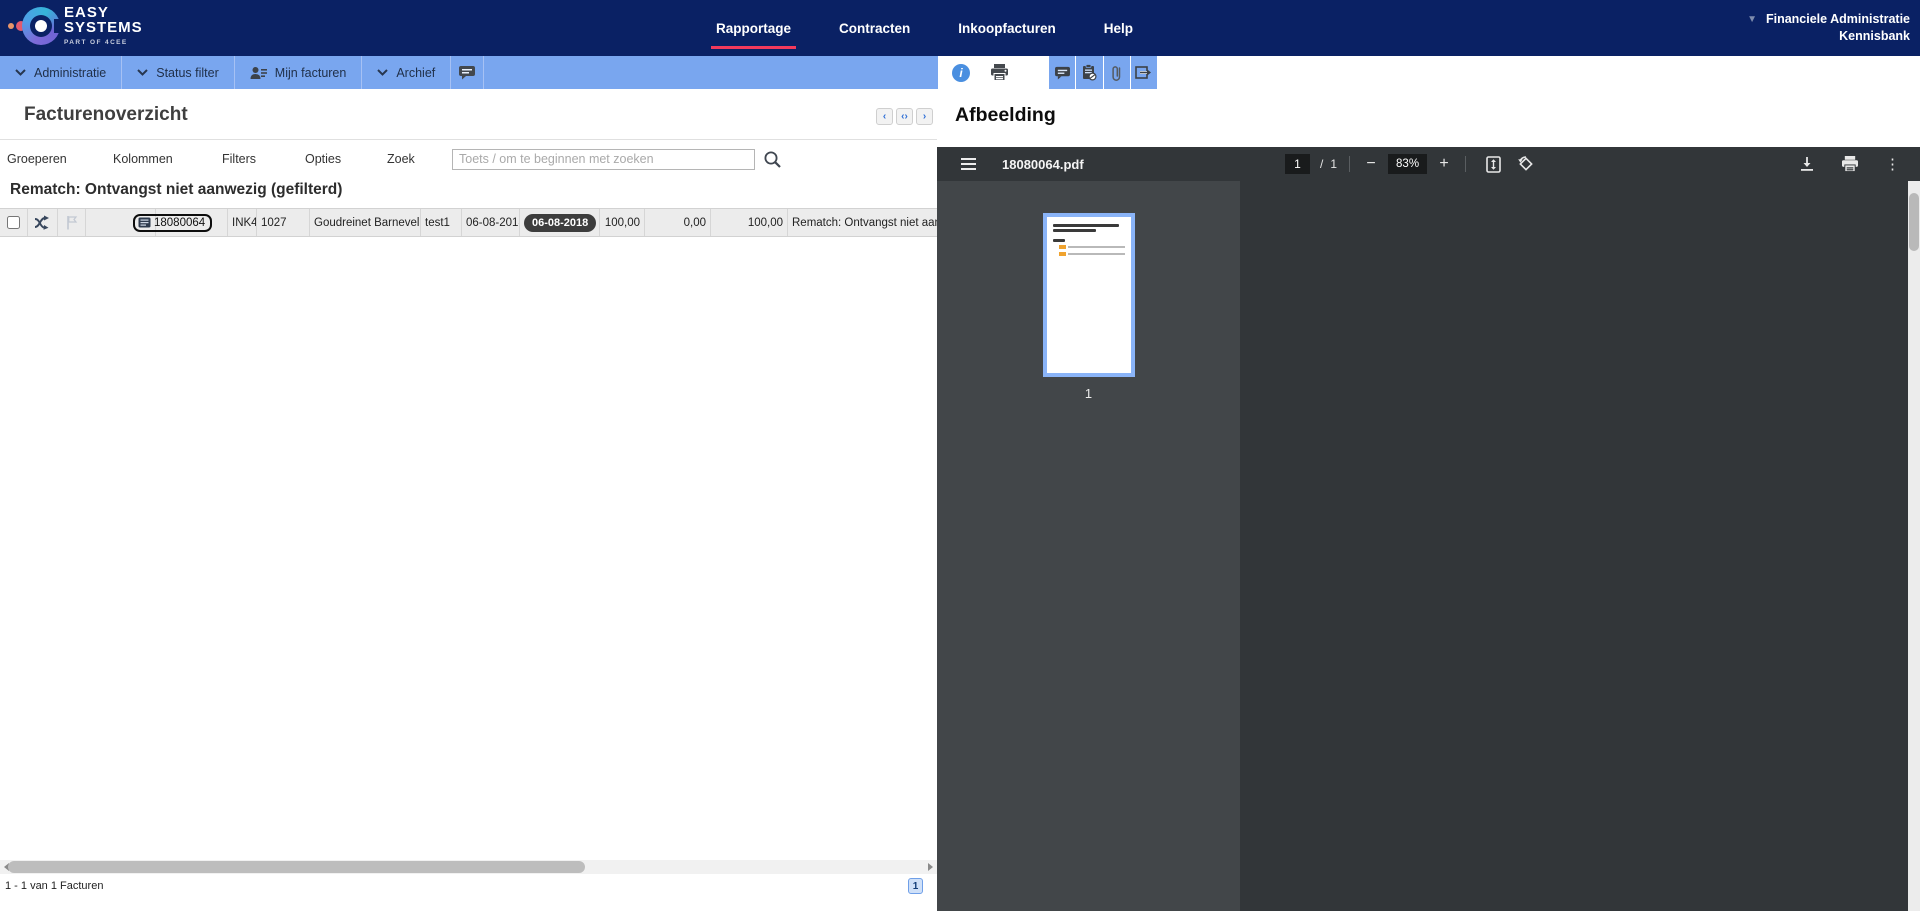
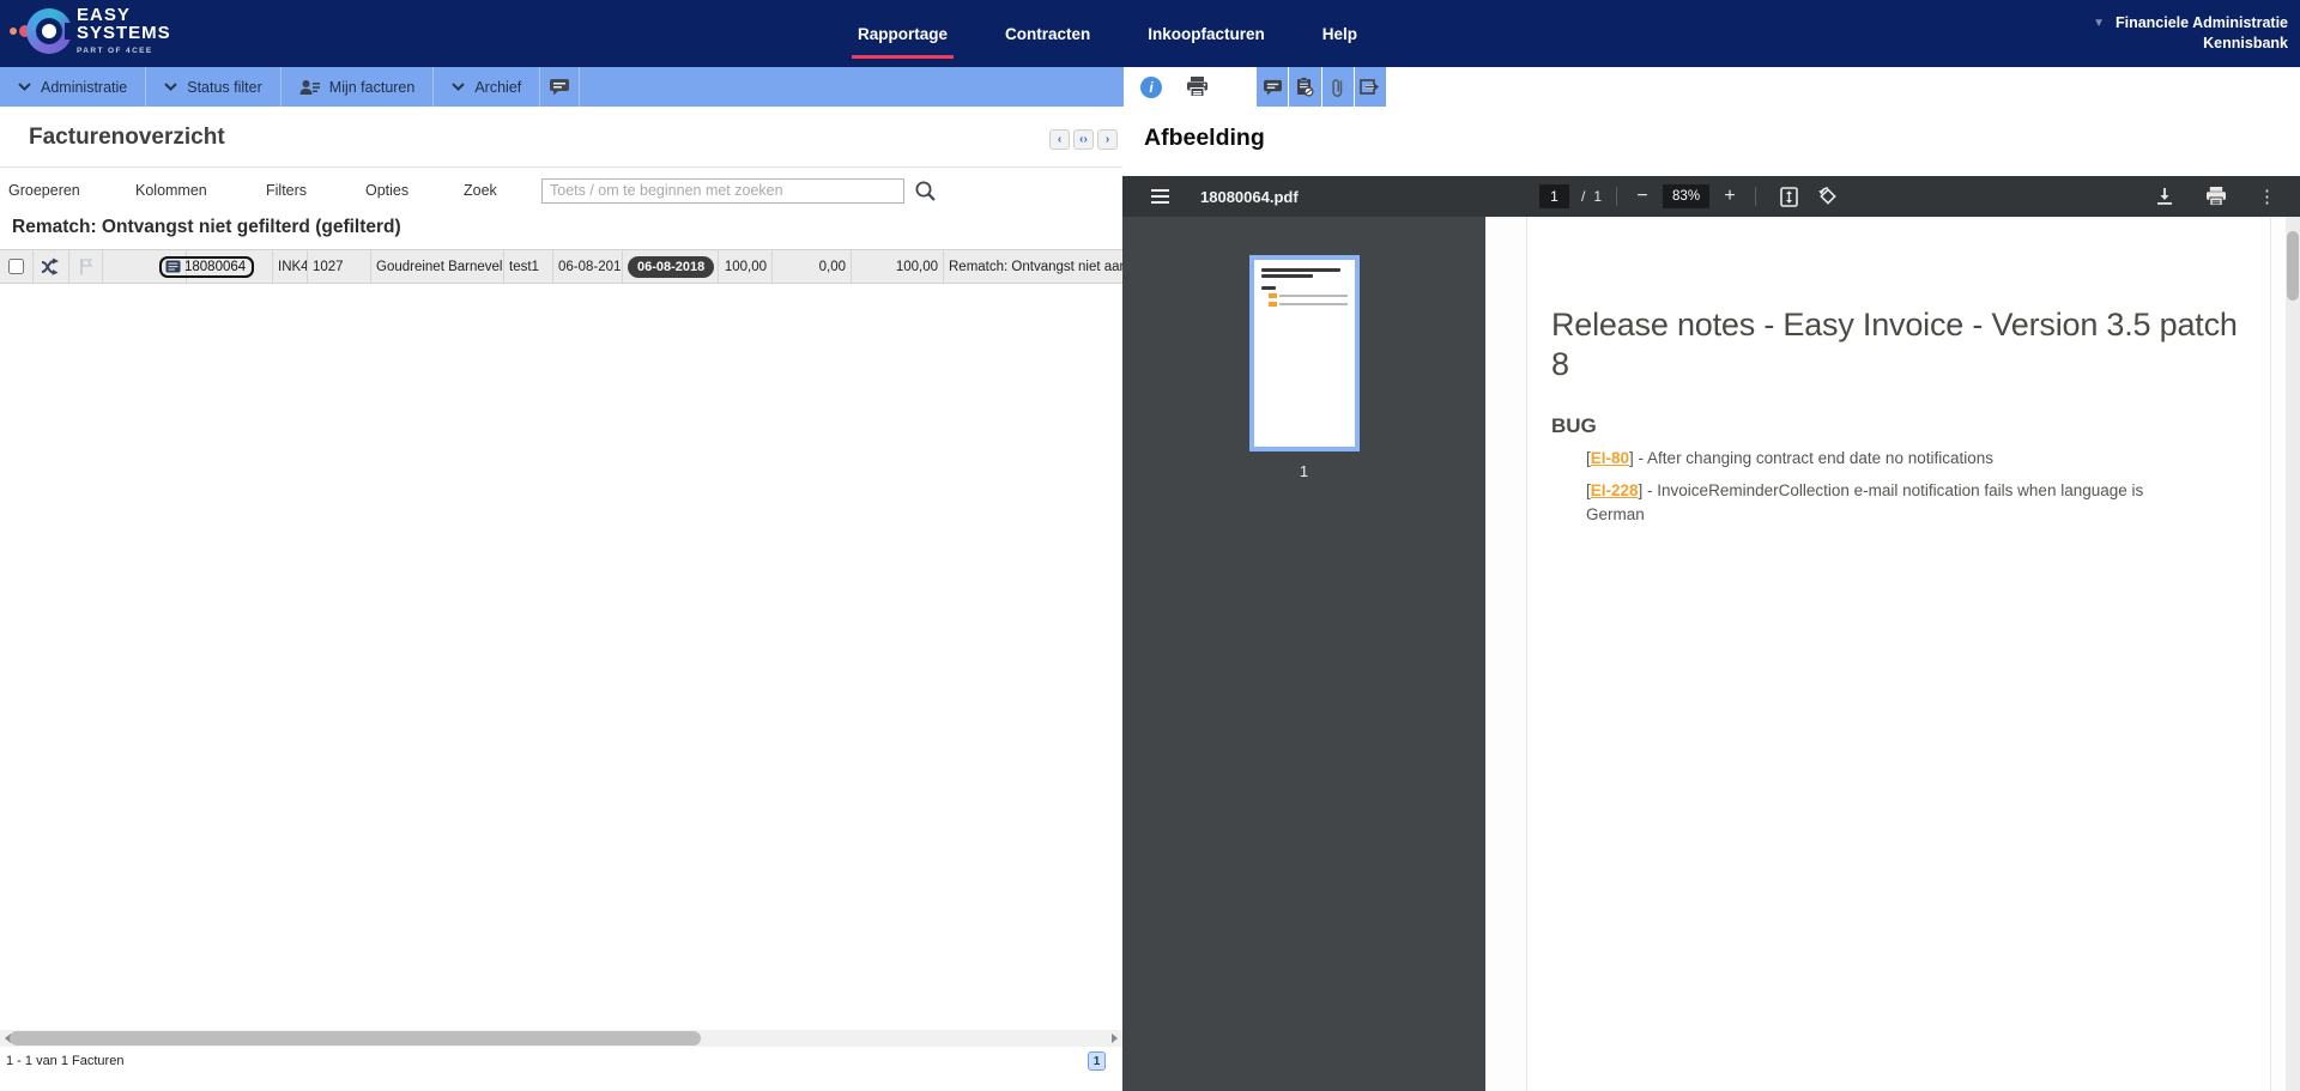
  EASY
  SYSTEMS
  Rapportage
  Contracten
  Inkoopfacturen
  Help
  ▼ Financiele Administratie
  Kennisbank
  Administratie
  Status filter
  Mijn facturen
  Archief
  i
  Facturenoverzicht
  ‹
  ‹›
  ›
  Groeperen
  Kolommen
  Filters
  Opties
  Zoek
  Toets / om te beginnen met zoeken
- Rematch: Ontvangst niet aanwezig (gefilterd)
+ Rematch: Ontvangst niet gefilterd (gefilterd)
  18080064
  INK4
  1027
  Goudreinet Barnevel
  test1
  06-08-201
  06-08-2018
  100,00
  0,00
  100,00
  Rematch: Ontvangst niet aa
  1 - 1 van 1 Facturen
  1
  Afbeelding
  18080064.pdf
  1
  /
  1
  −
  83%
  +
  ⋮
  1
+ Release notes - Easy Invoice - Version 3.5 patch 8
+ BUG
+ [EI-80] - After changing contract end date no notifications
+ [EI-228] - InvoiceReminderCollection e-mail notification fails when language is German
